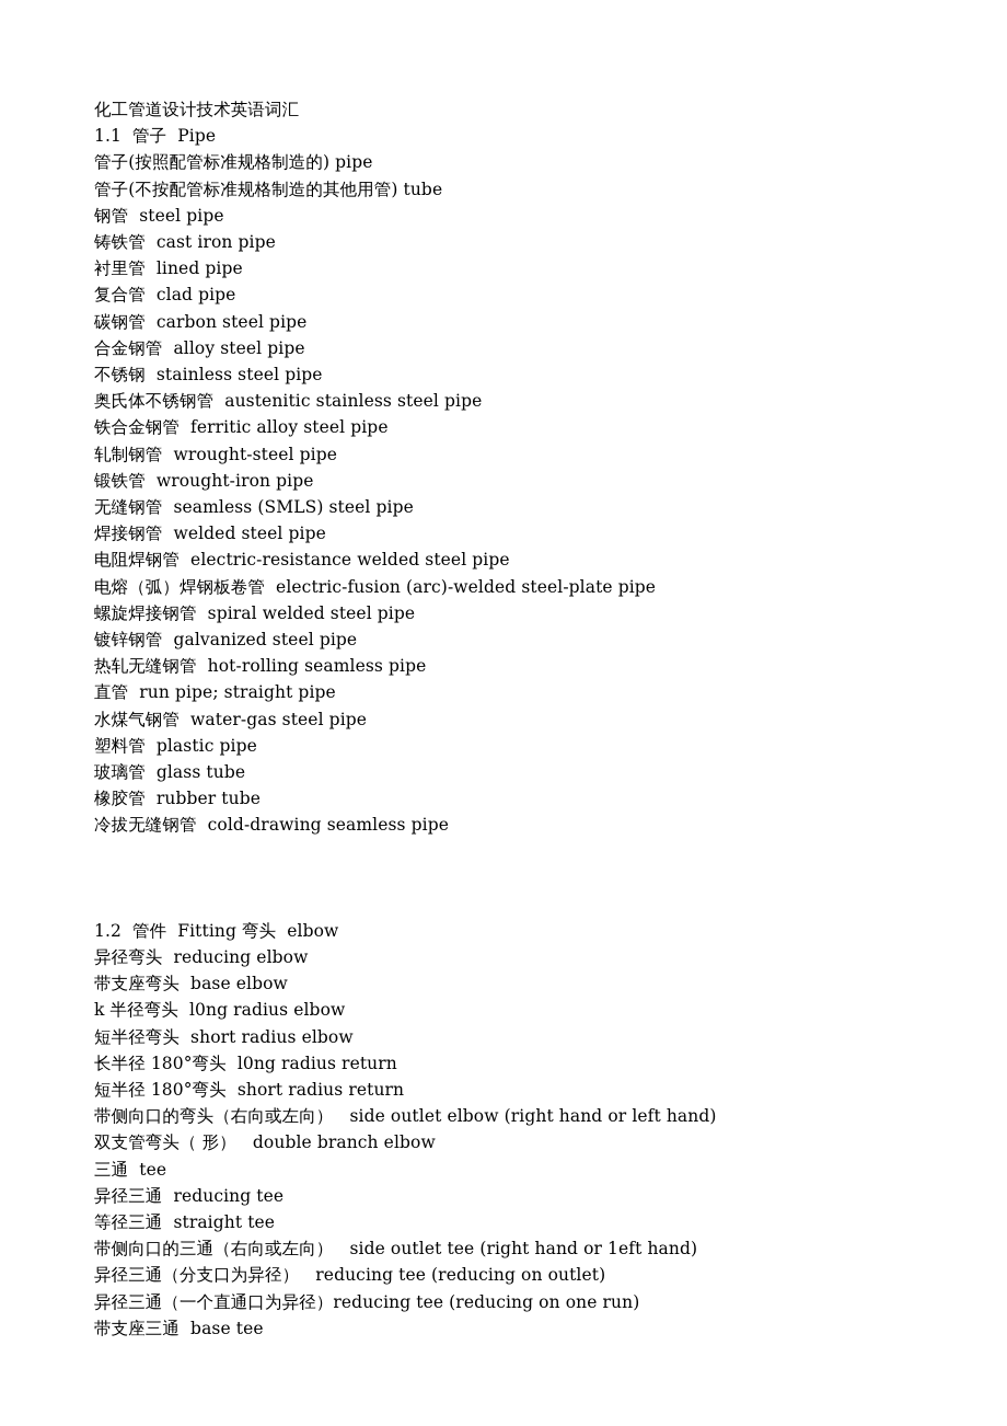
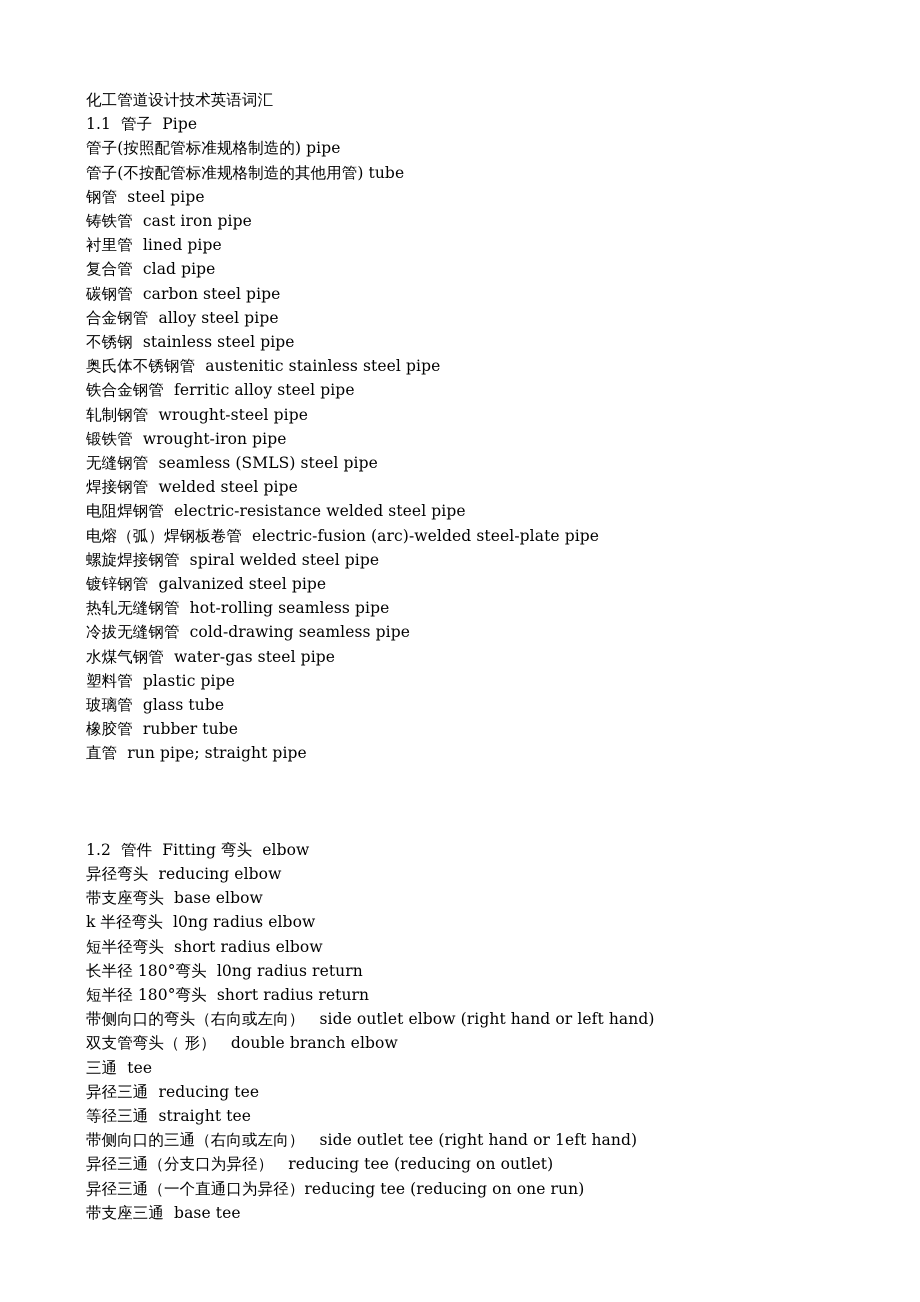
  化工管道设计技术英语词汇
  1.1 管子 Pipe
  管子(按照配管标准规格制造的) pipe
  管子(不按配管标准规格制造的其他用管) tube
  钢管 steel pipe
  铸铁管 cast iron pipe
  衬里管 lined pipe
  复合管 clad pipe
  碳钢管 carbon steel pipe
  合金钢管 alloy steel pipe
  不锈钢 stainless steel pipe
  奥氏体不锈钢管 austenitic stainless steel pipe
  铁合金钢管 ferritic alloy steel pipe
  轧制钢管 wrought-steel pipe
  锻铁管 wrought-iron pipe
  无缝钢管 seamless (SMLS) steel pipe
  焊接钢管 welded steel pipe
  电阻焊钢管 electric-resistance welded steel pipe
  电熔（弧）焊钢板卷管 electric-fusion (arc)-welded steel-plate pipe
  螺旋焊接钢管 spiral welded steel pipe
  镀锌钢管 galvanized steel pipe
  热轧无缝钢管 hot-rolling seamless pipe
- 直管 run pipe; straight pipe
+ 冷拔无缝钢管 cold-drawing seamless pipe
  水煤气钢管 water-gas steel pipe
  塑料管 plastic pipe
  玻璃管 glass tube
  橡胶管 rubber tube
- 冷拔无缝钢管 cold-drawing seamless pipe
+ 直管 run pipe; straight pipe
  1.2 管件 Fitting 弯头 elbow
  异径弯头 reducing elbow
  带支座弯头 base elbow
  k 半径弯头 l0ng radius elbow
  短半径弯头 short radius elbow
  长半径 180°弯头 l0ng radius return
  短半径 180°弯头 short radius return
  带侧向口的弯头（右向或左向） side outlet elbow (right hand or left hand)
  双支管弯头（ 形） double branch elbow
  三通 tee
  异径三通 reducing tee
  等径三通 straight tee
  带侧向口的三通（右向或左向） side outlet tee (right hand or 1eft hand)
  异径三通（分支口为异径） reducing tee (reducing on outlet)
  异径三通（一个直通口为异径）reducing tee (reducing on one run)
  带支座三通 base tee
